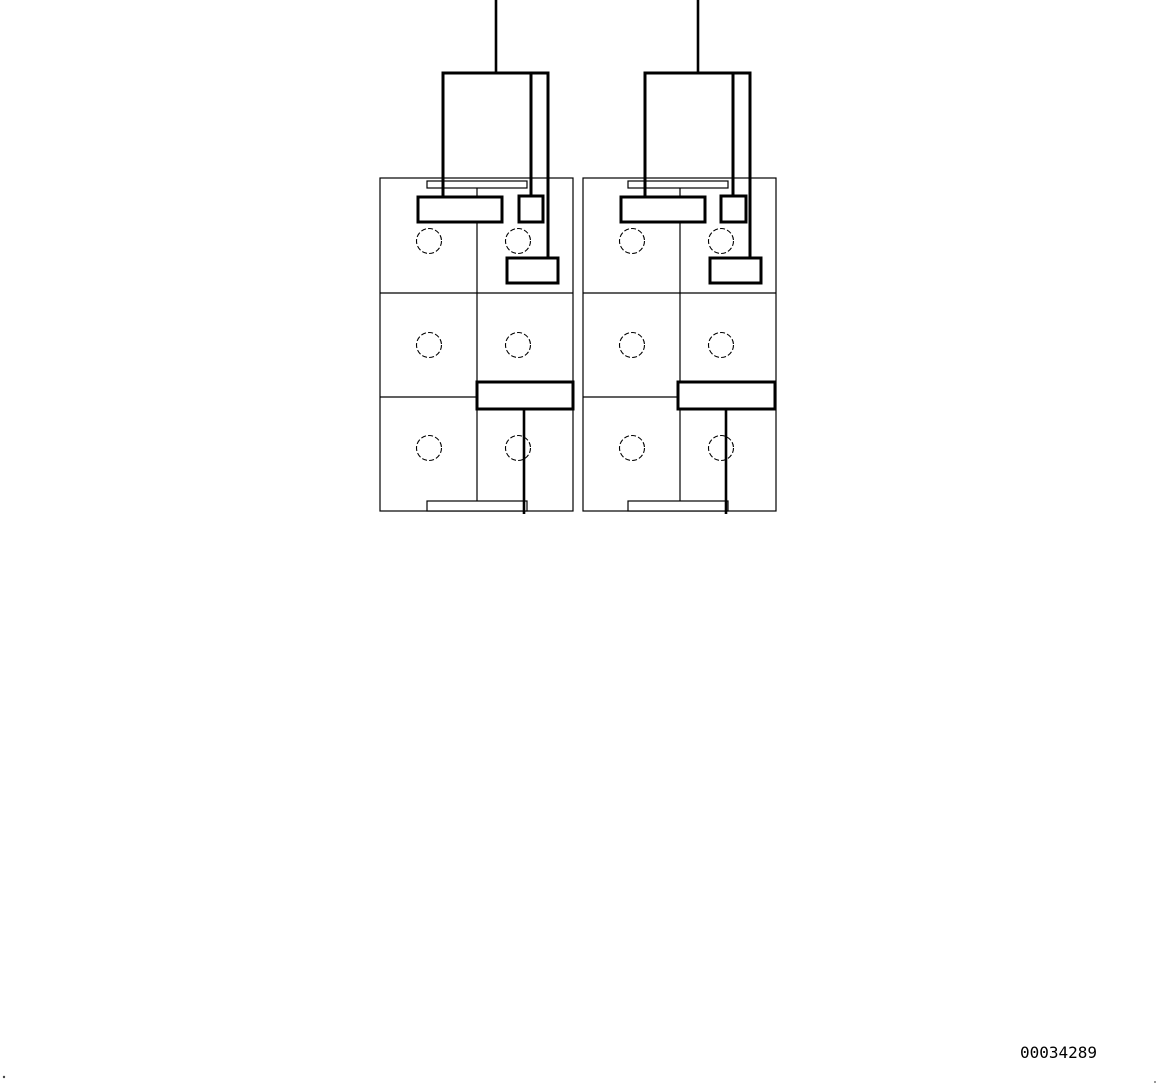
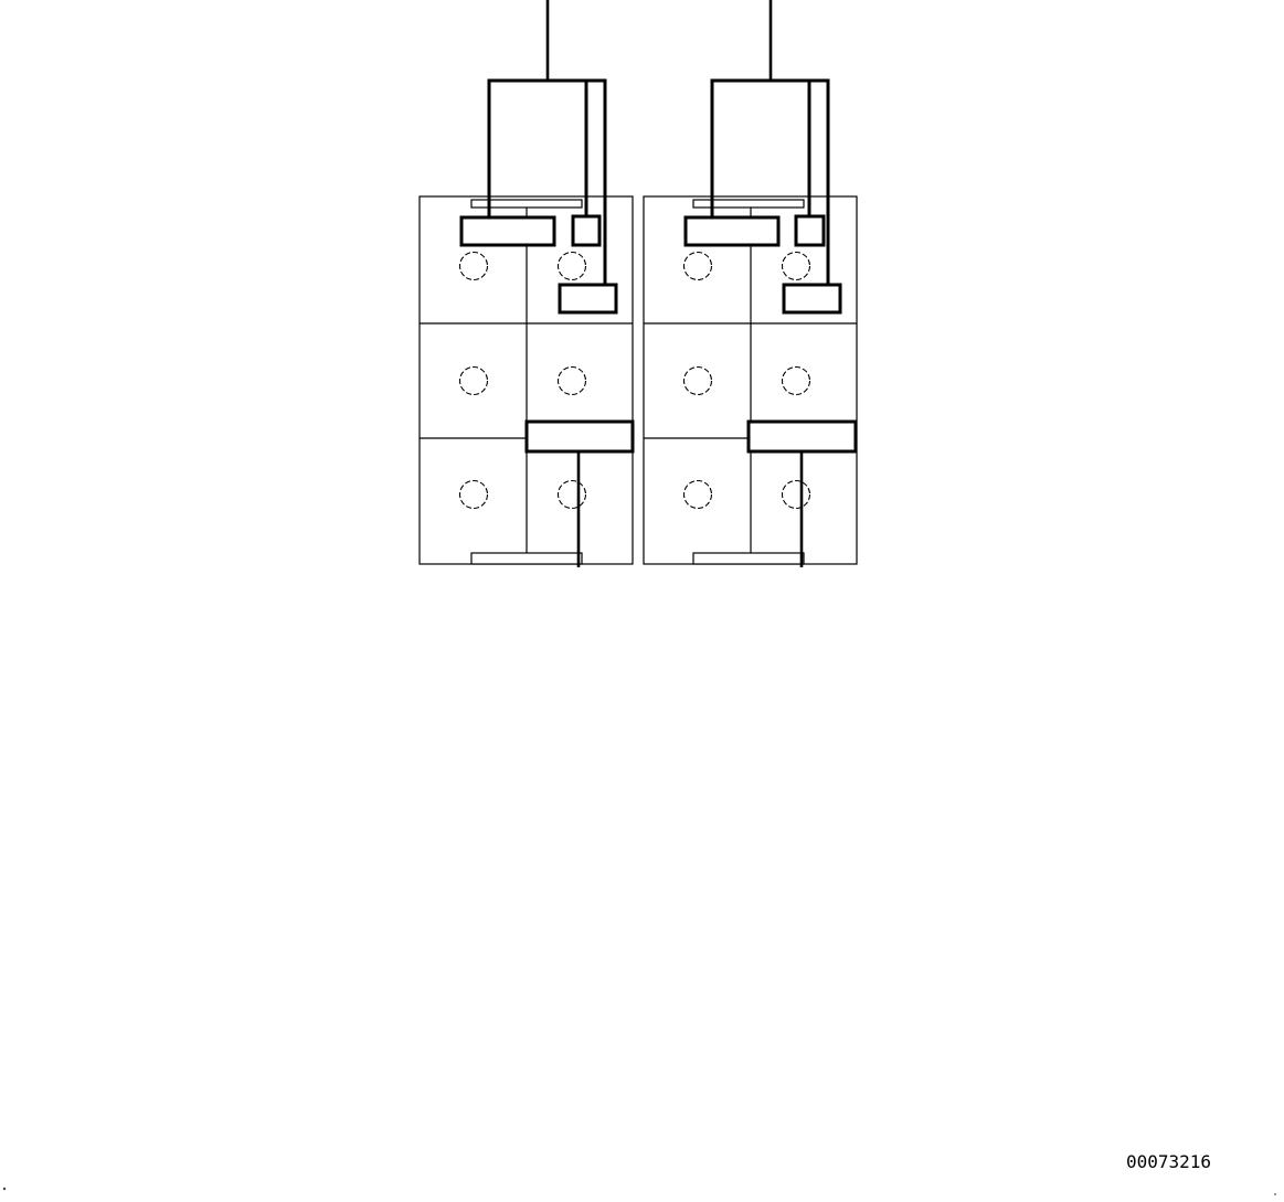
- 00034289
+ 00073216
